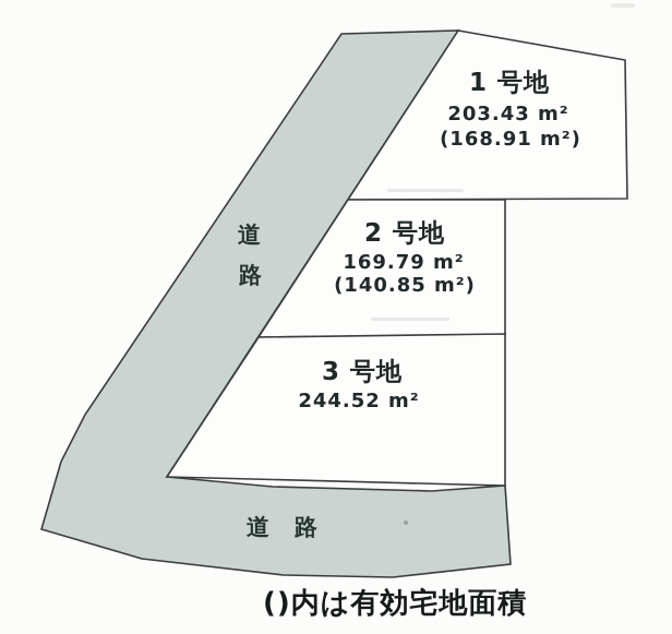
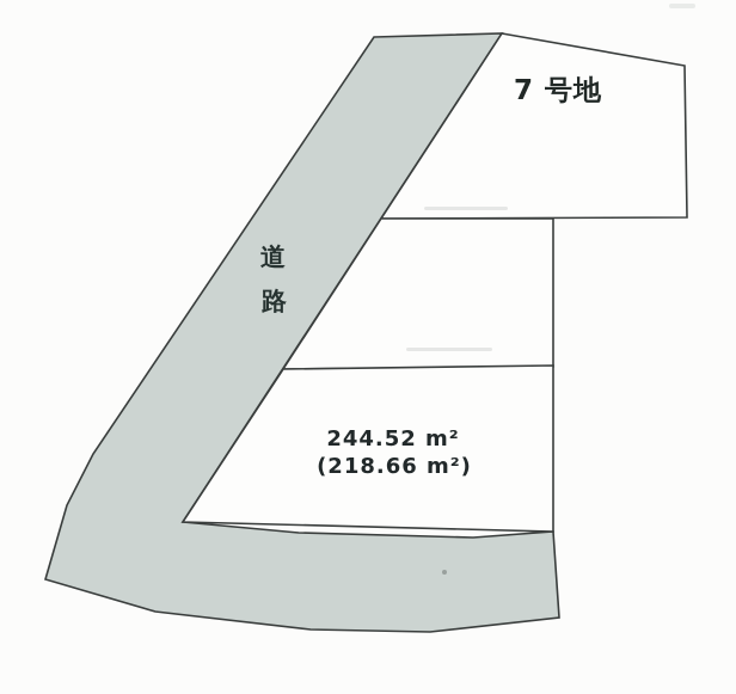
- 1 号地
+ 7 号地
- 203.43 m²
- (168.91 m²)
- 2 号地
- 169.79 m²
- (140.85 m²)
- 3 号地
  244.52 m²
+ (218.66 m²)
  道
  路
- 道 路
- ()内は有効宅地面積
